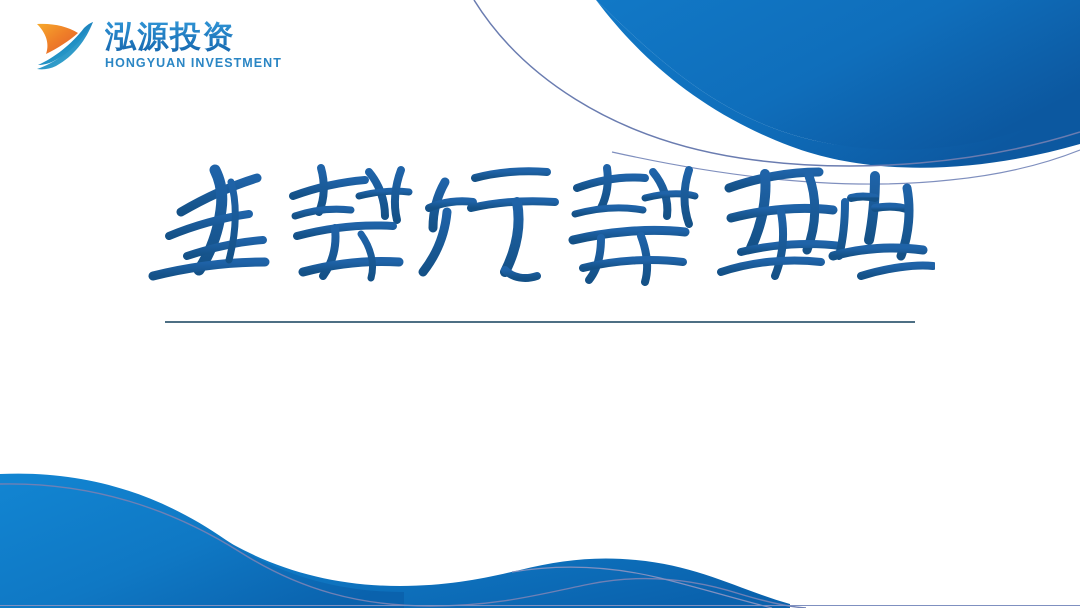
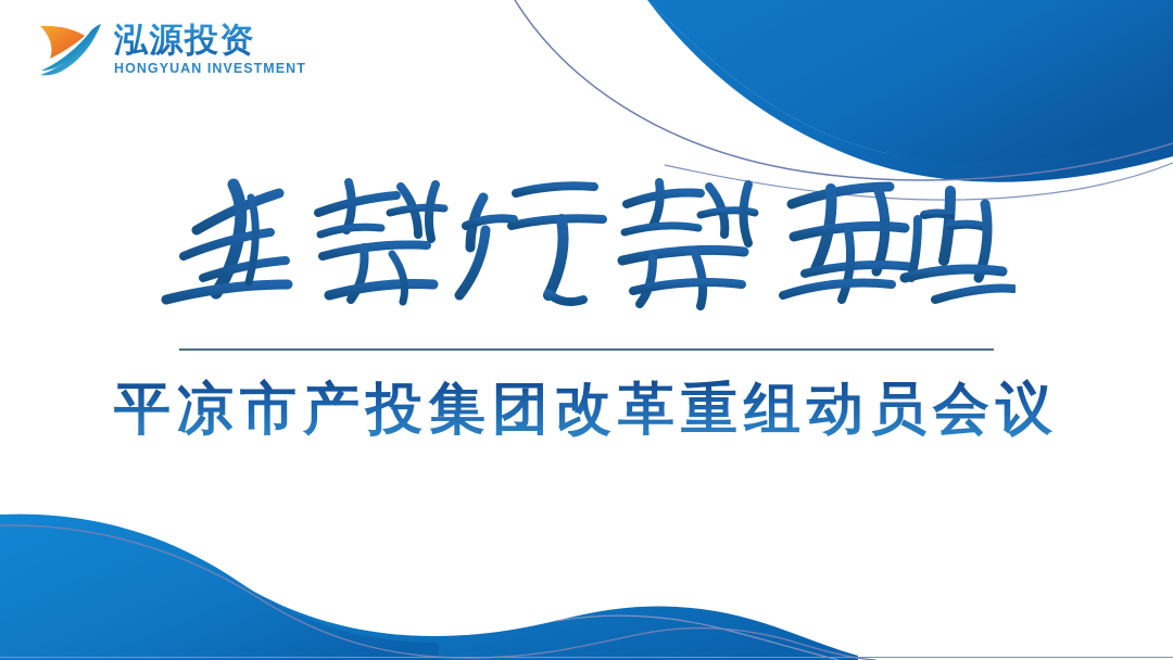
  泓源投资
  HONGYUAN INVESTMENT
+ 平凉市产投集团改革重组动员会议
